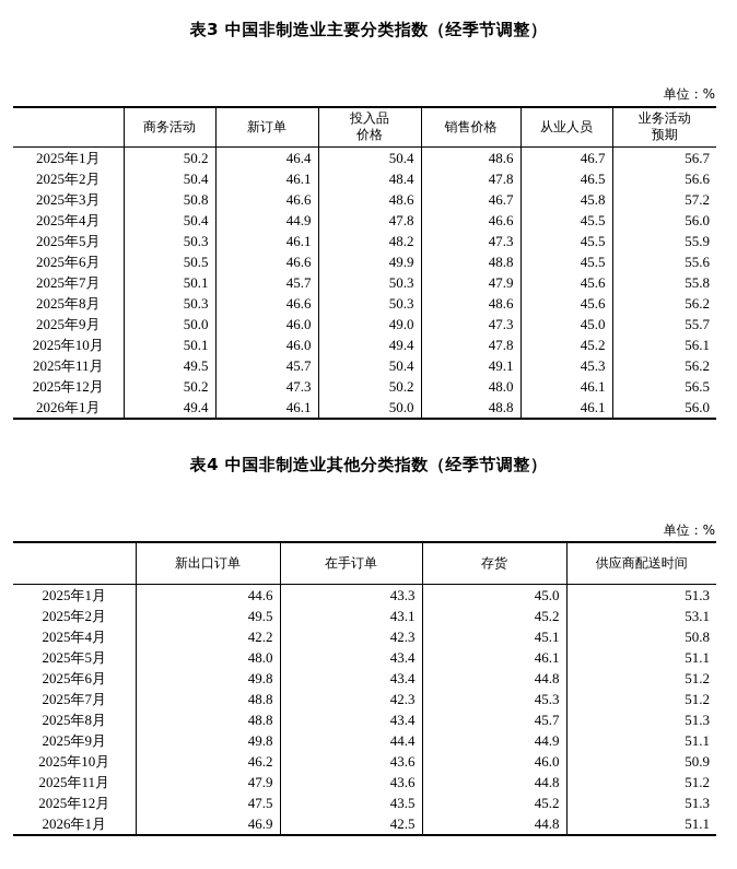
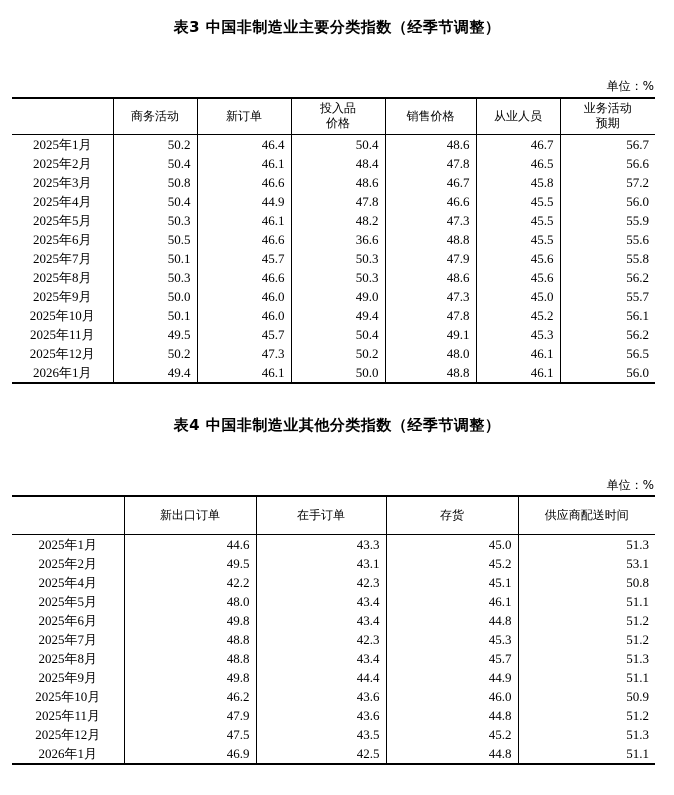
  表3 中国非制造业主要分类指数（经季节调整）
  单位：%
  	商务活动	新订单	投入品价格	销售价格	从业人员	业务活动预期
  2025年1月	50.2	46.4	50.4	48.6	46.7	56.7
  2025年2月	50.4	46.1	48.4	47.8	46.5	56.6
  2025年3月	50.8	46.6	48.6	46.7	45.8	57.2
  2025年4月	50.4	44.9	47.8	46.6	45.5	56.0
  2025年5月	50.3	46.1	48.2	47.3	45.5	55.9
- 2025年6月	50.5	46.6	49.9	48.8	45.5	55.6
+ 2025年6月	50.5	46.6	36.6	48.8	45.5	55.6
  2025年7月	50.1	45.7	50.3	47.9	45.6	55.8
  2025年8月	50.3	46.6	50.3	48.6	45.6	56.2
  2025年9月	50.0	46.0	49.0	47.3	45.0	55.7
  2025年10月	50.1	46.0	49.4	47.8	45.2	56.1
  2025年11月	49.5	45.7	50.4	49.1	45.3	56.2
  2025年12月	50.2	47.3	50.2	48.0	46.1	56.5
  2026年1月	49.4	46.1	50.0	48.8	46.1	56.0
  表4 中国非制造业其他分类指数（经季节调整）
  单位：%
  	新出口订单	在手订单	存货	供应商配送时间
  2025年1月	44.6	43.3	45.0	51.3
  2025年2月	49.5	43.1	45.2	53.1
  2025年4月	42.2	42.3	45.1	50.8
  2025年5月	48.0	43.4	46.1	51.1
  2025年6月	49.8	43.4	44.8	51.2
  2025年7月	48.8	42.3	45.3	51.2
  2025年8月	48.8	43.4	45.7	51.3
  2025年9月	49.8	44.4	44.9	51.1
  2025年10月	46.2	43.6	46.0	50.9
  2025年11月	47.9	43.6	44.8	51.2
  2025年12月	47.5	43.5	45.2	51.3
  2026年1月	46.9	42.5	44.8	51.1
